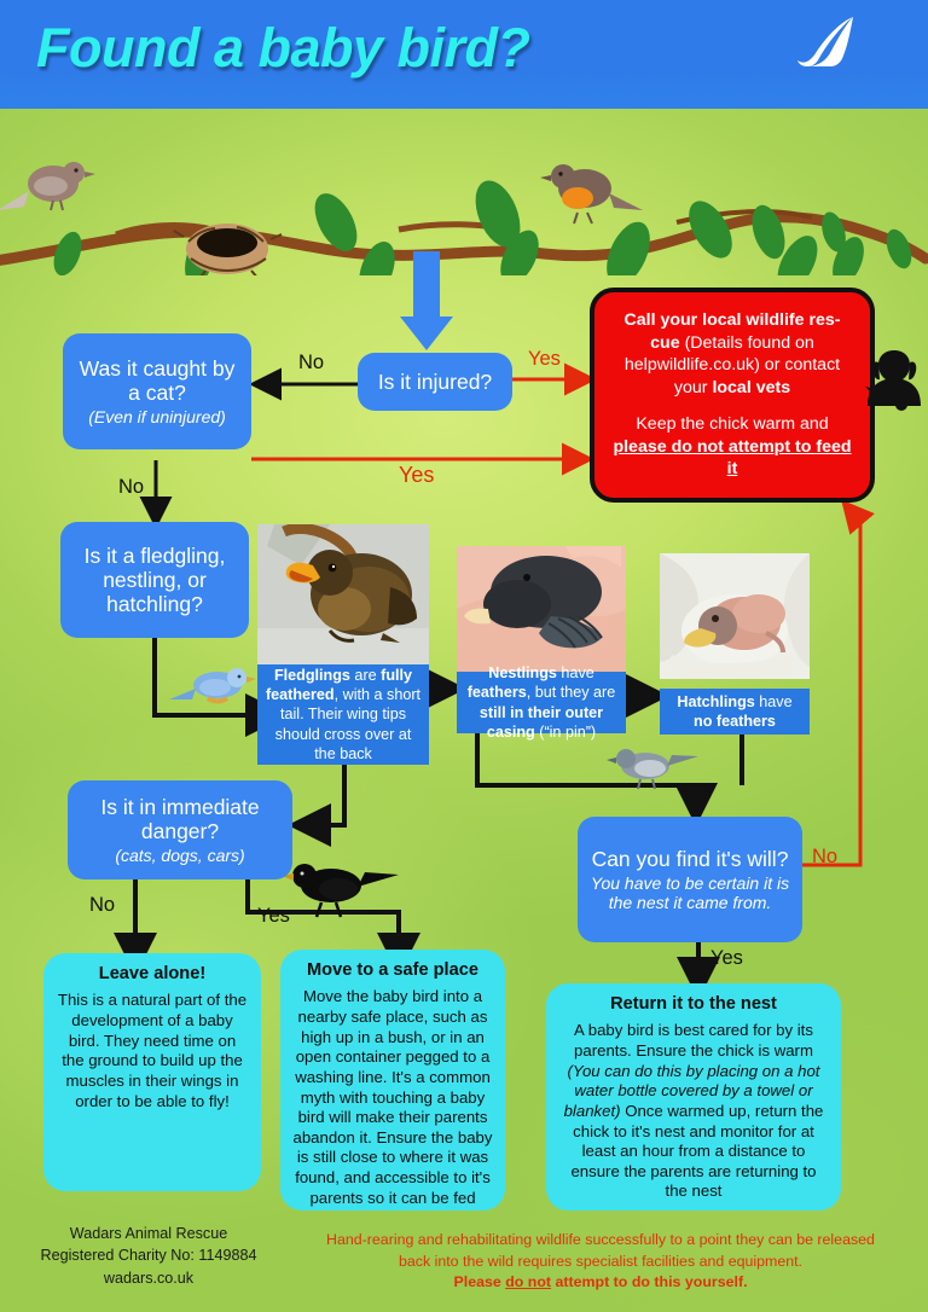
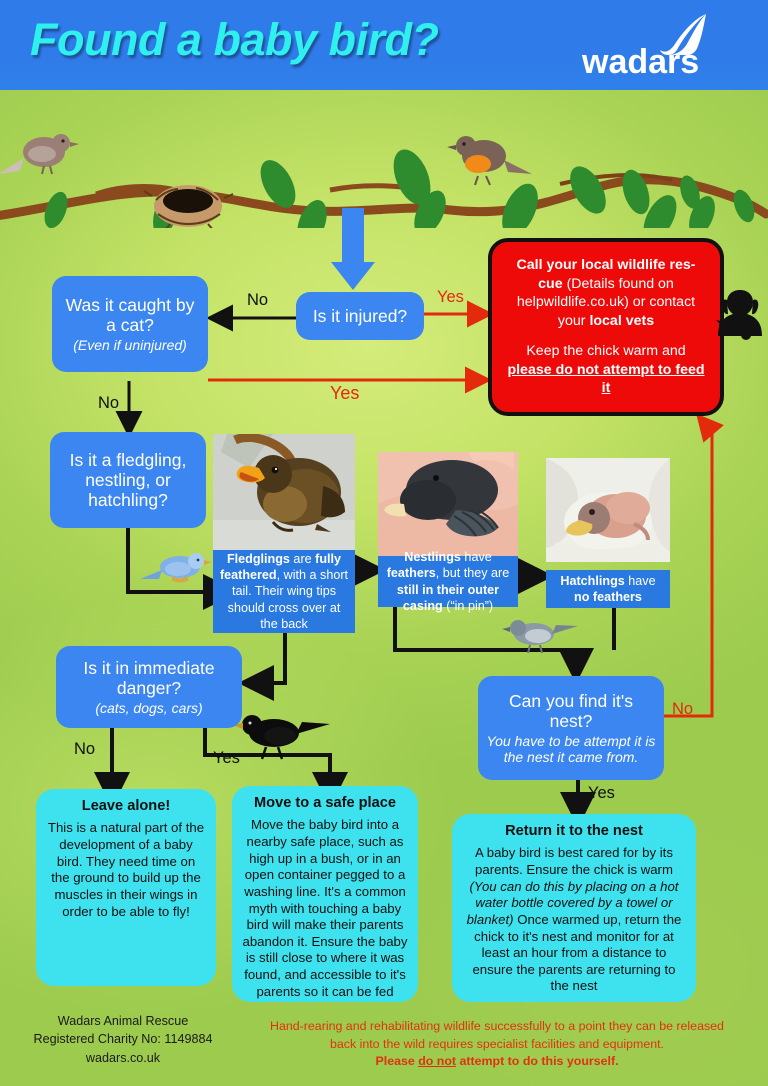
  Found a baby bird?
+ wadars
  Is it injured?
  Was it caught by a cat?
  (Even if uninjured)
  Is it a fledgling, nestling, or hatchling?
  Is it in immediate danger?
  (cats, dogs, cars)
- Can you find it's will?
+ Can you find it's nest?
- You have to be certain it is the nest it came from.
+ You have to be attempt it is the nest it came from.
  Call your local wildlife res-cue (Details found on helpwildlife.co.uk) or contact your local vets
  Keep the chick warm and please do not attempt to feed it
  Fledglings are fully feathered, with a short tail. Their wing tips should cross over at the back
  Nestlings have feathers, but they are still in their outer casing (“in pin”)
  Hatchlings have no feathers
  Leave alone!
  This is a natural part of the development of a baby bird. They need time on the ground to build up the muscles in their wings in order to be able to fly!
  Move to a safe place
  Move the baby bird into a nearby safe place, such as high up in a bush, or in an open container pegged to a washing line. It's a common myth with touching a baby bird will make their parents abandon it. Ensure the baby is still close to where it was found, and accessible to it's parents so it can be fed
  Return it to the nest
  A baby bird is best cared for by its parents. Ensure the chick is warm (You can do this by placing on a hot water bottle covered by a towel or blanket) Once warmed up, return the chick to it's nest and monitor for at least an hour from a distance to ensure the parents are returning to the nest
  No
  Yes
  Yes
  No
  No
  Yes
  No
  Yes
  Wadars Animal Rescue
  Registered Charity No: 1149884
  wadars.co.uk
  Hand-rearing and rehabilitating wildlife successfully to a point they can be released
  back into the wild requires specialist facilities and equipment.
  Please do not attempt to do this yourself.
